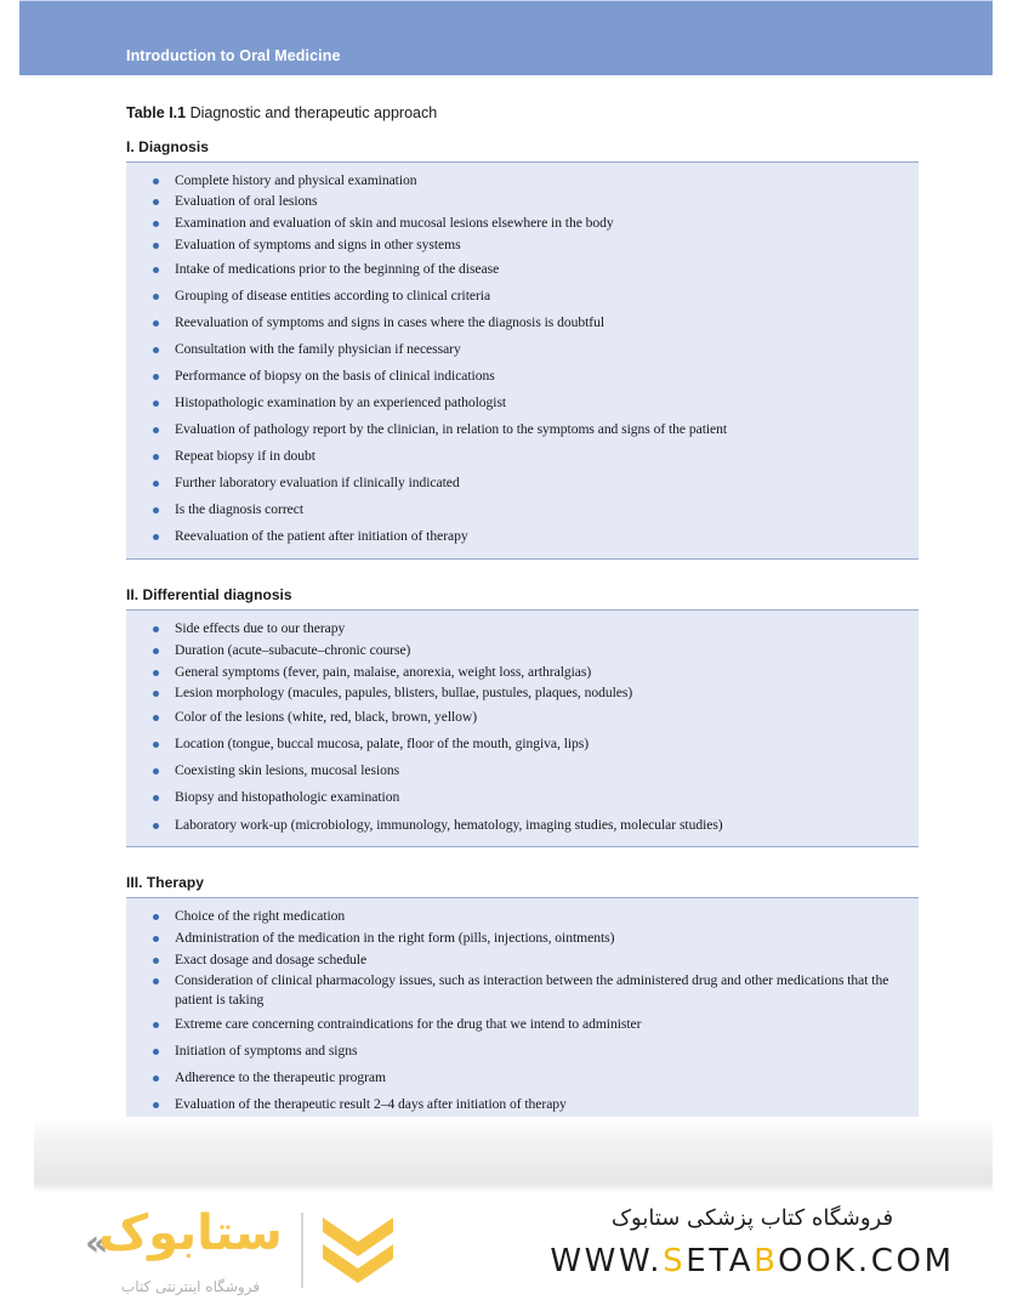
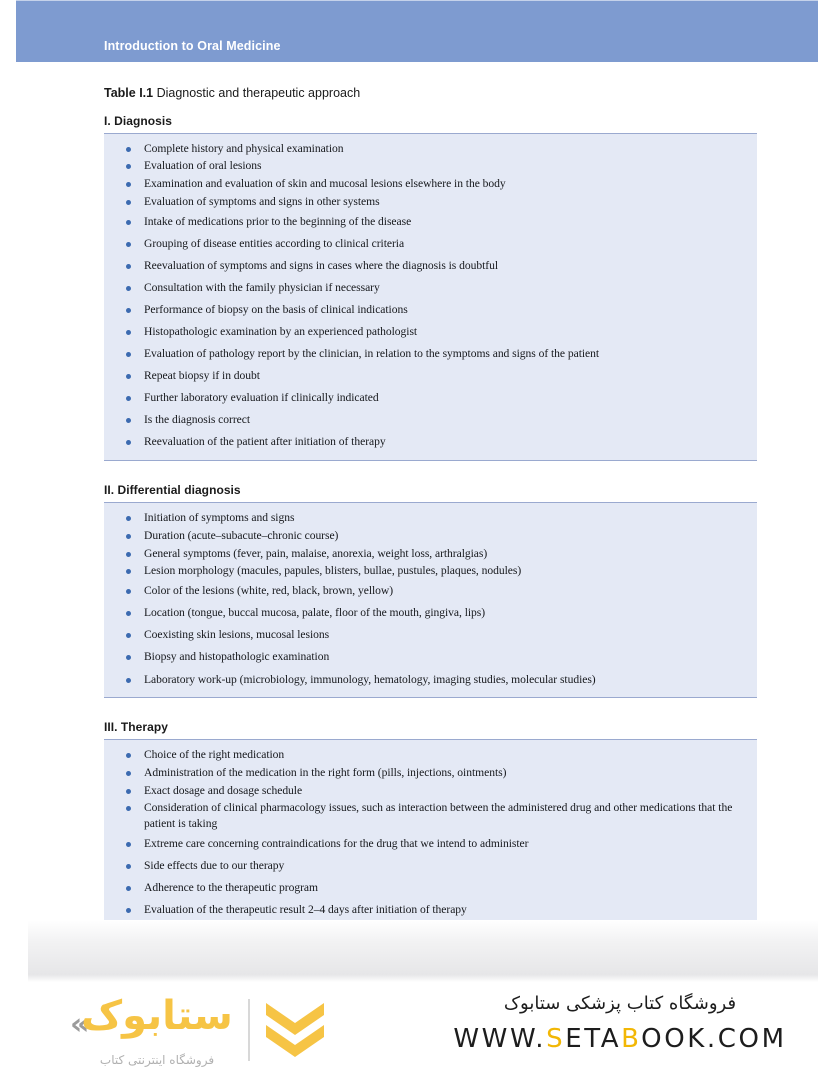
  Introduction to Oral Medicine
  Table I.1 Diagnostic and therapeutic approach
  I. Diagnosis
  Complete history and physical examination
  Evaluation of oral lesions
  Examination and evaluation of skin and mucosal lesions elsewhere in the body
  Evaluation of symptoms and signs in other systems
  Intake of medications prior to the beginning of the disease
  Grouping of disease entities according to clinical criteria
  Reevaluation of symptoms and signs in cases where the diagnosis is doubtful
  Consultation with the family physician if necessary
  Performance of biopsy on the basis of clinical indications
  Histopathologic examination by an experienced pathologist
  Evaluation of pathology report by the clinician, in relation to the symptoms and signs of the patient
  Repeat biopsy if in doubt
  Further laboratory evaluation if clinically indicated
  Is the diagnosis correct
  Reevaluation of the patient after initiation of therapy
  II. Differential diagnosis
- Side effects due to our therapy
+ Initiation of symptoms and signs
  Duration (acute–subacute–chronic course)
  General symptoms (fever, pain, malaise, anorexia, weight loss, arthralgias)
  Lesion morphology (macules, papules, blisters, bullae, pustules, plaques, nodules)
  Color of the lesions (white, red, black, brown, yellow)
  Location (tongue, buccal mucosa, palate, floor of the mouth, gingiva, lips)
  Coexisting skin lesions, mucosal lesions
  Biopsy and histopathologic examination
  Laboratory work-up (microbiology, immunology, hematology, imaging studies, molecular studies)
  III. Therapy
  Choice of the right medication
  Administration of the medication in the right form (pills, injections, ointments)
  Exact dosage and dosage schedule
  Consideration of clinical pharmacology issues, such as interaction between the administered drug and other medications that the patient is taking
  Extreme care concerning contraindications for the drug that we intend to administer
- Initiation of symptoms and signs
+ Side effects due to our therapy
  Adherence to the therapeutic program
  Evaluation of the therapeutic result 2–4 days after initiation of therapy
  «
  ستابوک
  فروشگاه اینترنتی کتاب
  فروشگاه کتاب پزشکی ستابوک
  WWW.SETABOOK.COM
